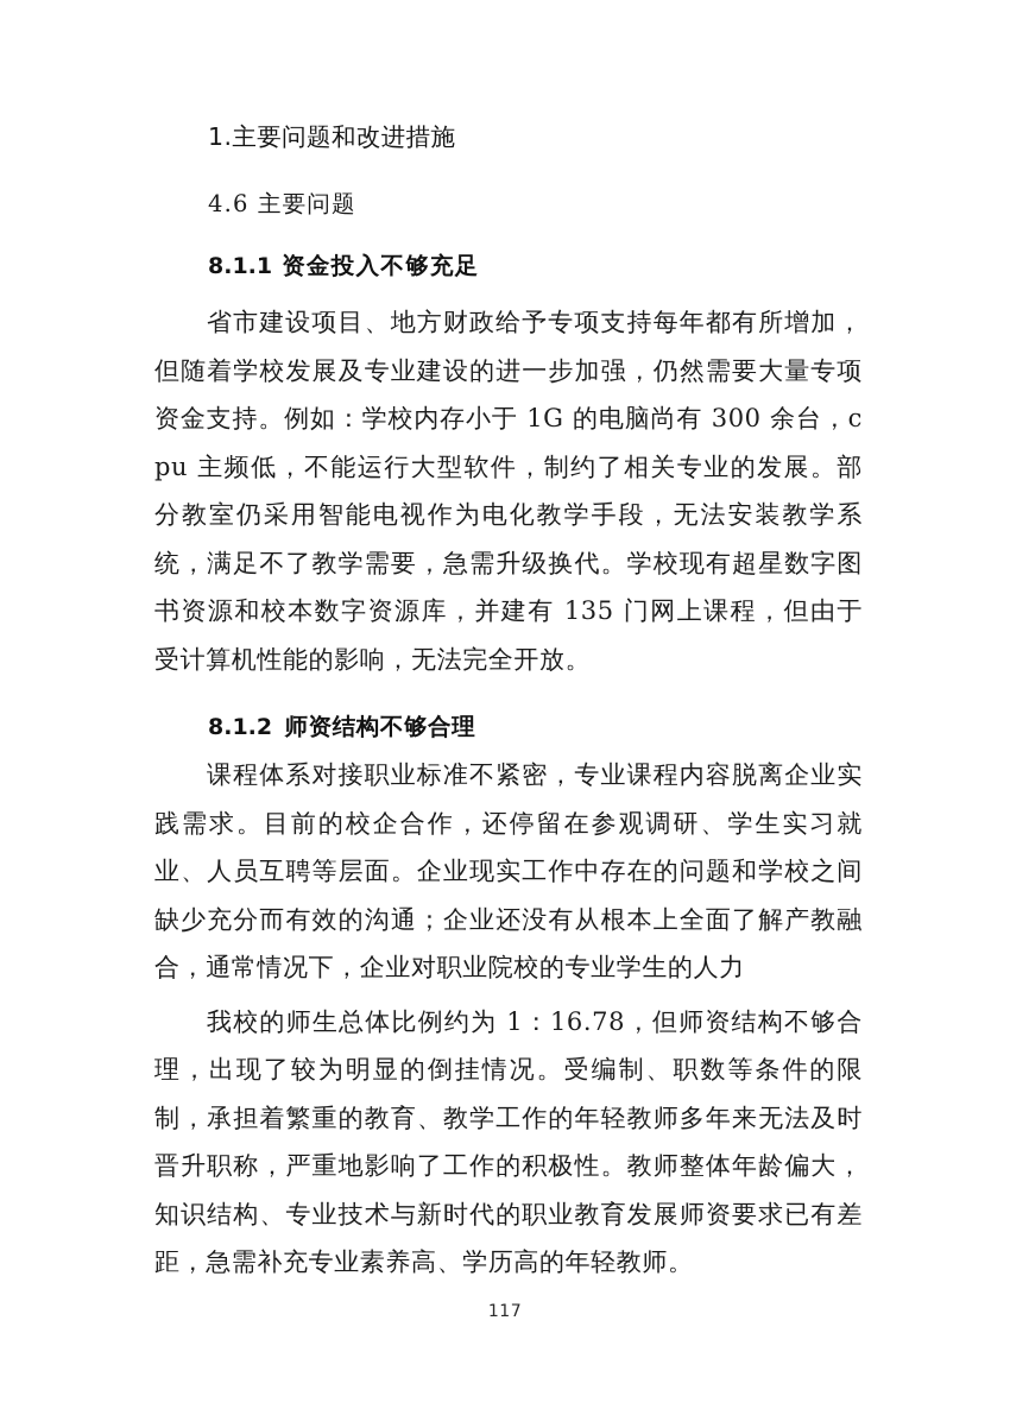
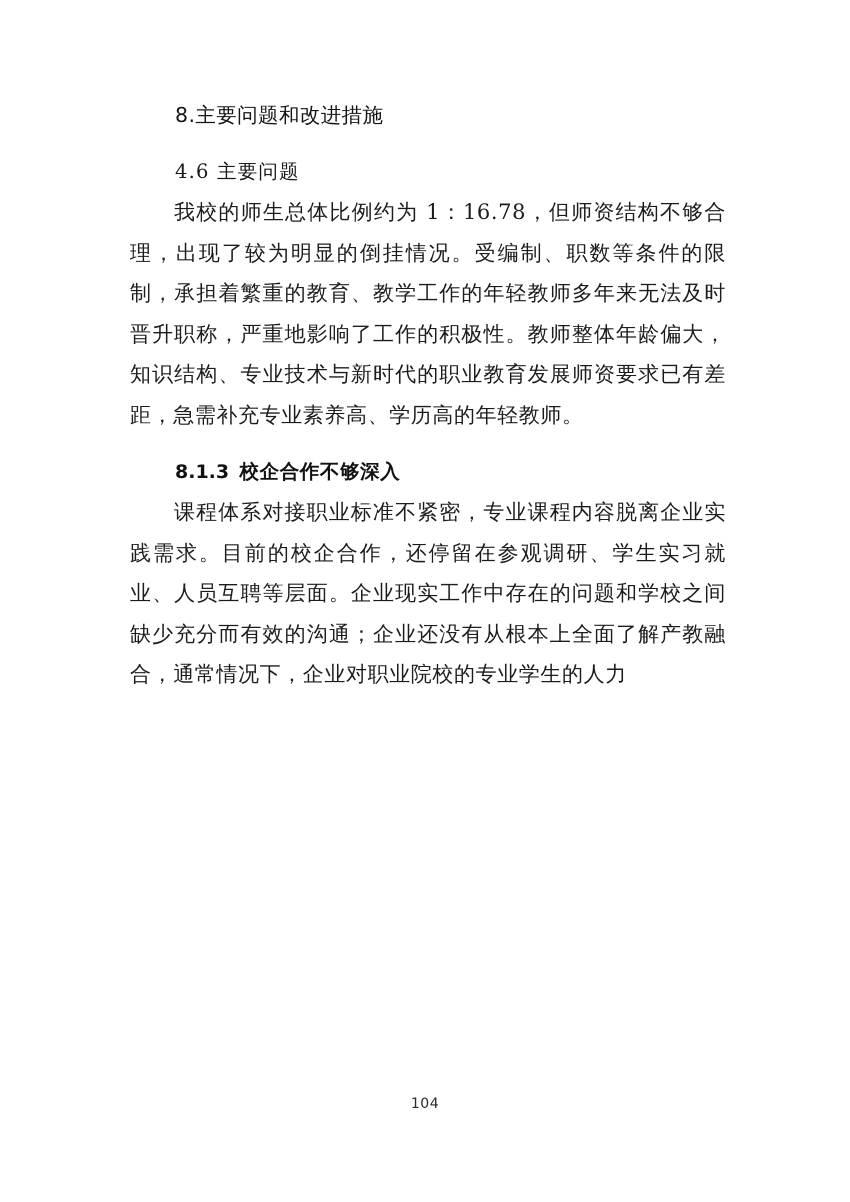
- 1.主要问题和改进措施
+ 8.主要问题和改进措施
  4.6 主要问题
- 8.1.1 资金投入不够充足
- 省市建设项目、地方财政给予专项支持每年都有所增加，但随着学校发展及专业建设的进一步加强，仍然需要大量专项资金支持。例如：学校内存小于 1G 的电脑尚有 300 余台，cpu 主频低，不能运行大型软件，制约了相关专业的发展。部分教室仍采用智能电视作为电化教学手段，无法安装教学系统，满足不了教学需要，急需升级换代。学校现有超星数字图书资源和校本数字资源库，并建有 135 门网上课程，但由于受计算机性能的影响，无法完全开放。
- 8.1.2 师资结构不够合理
- 课程体系对接职业标准不紧密，专业课程内容脱离企业实践需求。目前的校企合作，还停留在参观调研、学生实习就业、人员互聘等层面。企业现实工作中存在的问题和学校之间缺少充分而有效的沟通；企业还没有从根本上全面了解产教融合，通常情况下，企业对职业院校的专业学生的人力
+ 我校的师生总体比例约为 1：16.78，但师资结构不够合理，出现了较为明显的倒挂情况。受编制、职数等条件的限制，承担着繁重的教育、教学工作的年轻教师多年来无法及时晋升职称，严重地影响了工作的积极性。教师整体年龄偏大，知识结构、专业技术与新时代的职业教育发展师资要求已有差距，急需补充专业素养高、学历高的年轻教师。
+ 8.1.3 校企合作不够深入
- 我校的师生总体比例约为 1：16.78，但师资结构不够合理，出现了较为明显的倒挂情况。受编制、职数等条件的限制，承担着繁重的教育、教学工作的年轻教师多年来无法及时晋升职称，严重地影响了工作的积极性。教师整体年龄偏大，知识结构、专业技术与新时代的职业教育发展师资要求已有差距，急需补充专业素养高、学历高的年轻教师。
+ 课程体系对接职业标准不紧密，专业课程内容脱离企业实践需求。目前的校企合作，还停留在参观调研、学生实习就业、人员互聘等层面。企业现实工作中存在的问题和学校之间缺少充分而有效的沟通；企业还没有从根本上全面了解产教融合，通常情况下，企业对职业院校的专业学生的人力
- 117
+ 104
